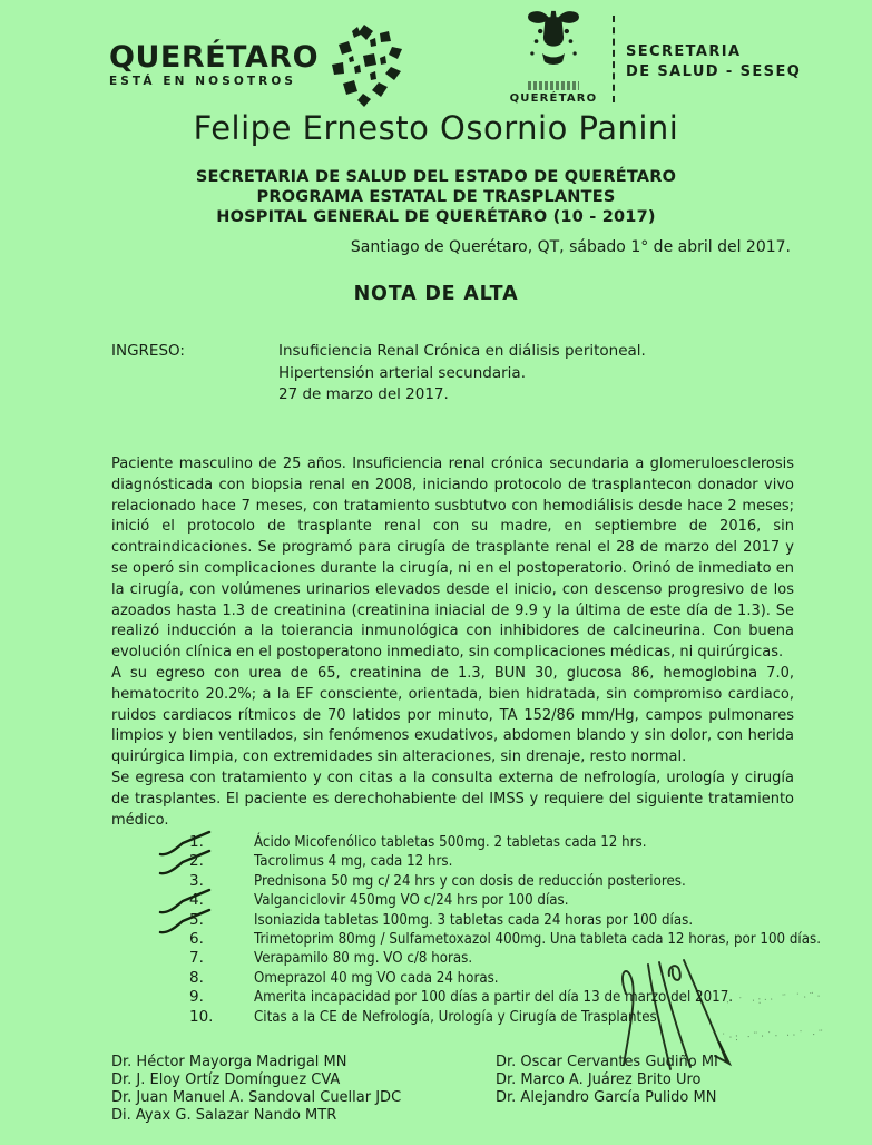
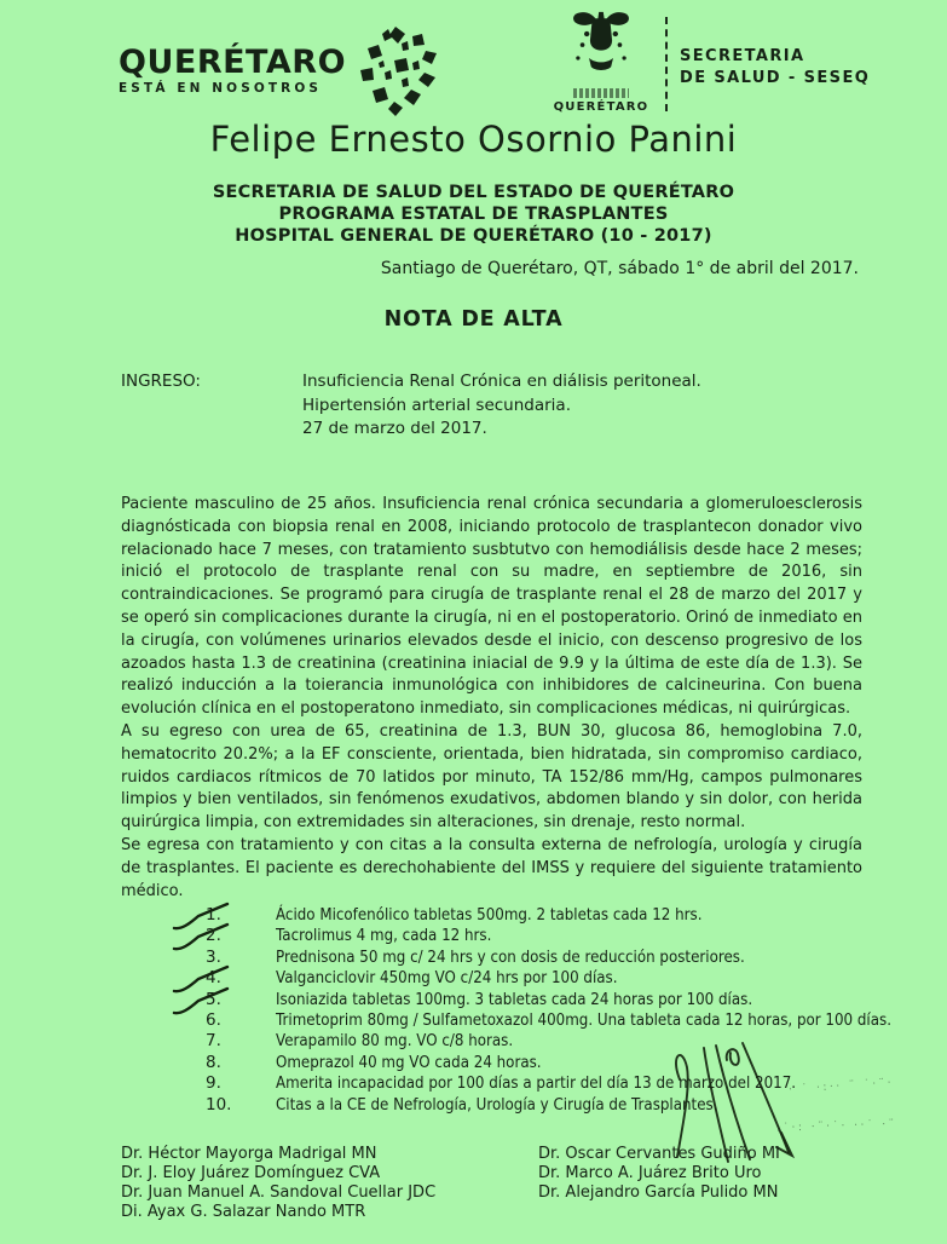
  QUERÉTARO
  ESTÁ EN NOSOTROS
  QUERÉTARO
  SECRETARIA
  DE SALUD - SESEQ
  Felipe Ernesto Osornio Panini
  SECRETARIA DE SALUD DEL ESTADO DE QUERÉTARO
  PROGRAMA ESTATAL DE TRASPLANTES
  HOSPITAL GENERAL DE QUERÉTARO (10 - 2017)
  Santiago de Querétaro, QT, sábado 1° de abril del 2017.
  NOTA DE ALTA
  INGRESO:
  Insuficiencia Renal Crónica en diálisis peritoneal.
  Hipertensión arterial secundaria.
  27 de marzo del 2017.
  Paciente masculino de 25 años. Insuficiencia renal crónica secundaria a glomeruloesclerosis diagnósticada con biopsia renal en 2008, iniciando protocolo de trasplantecon donador vivo relacionado hace 7 meses, con tratamiento susbtutvo con hemodiálisis desde hace 2 meses; inició el protocolo de trasplante renal con su madre, en septiembre de 2016, sin contraindicaciones. Se programó para cirugía de trasplante renal el 28 de marzo del 2017 y se operó sin complicaciones durante la cirugía, ni en el postoperatorio. Orinó de inmediato en la cirugía, con volúmenes urinarios elevados desde el inicio, con descenso progresivo de los azoados hasta 1.3 de creatinina (creatinina iniacial de 9.9 y la última de este día de 1.3). Se realizó inducción a la toierancia inmunológica con inhibidores de calcineurina. Con buena evolución clínica en el postoperatono inmediato, sin complicaciones médicas, ni quirúrgicas.
  A su egreso con urea de 65, creatinina de 1.3, BUN 30, glucosa 86, hemoglobina 7.0, hematocrito 20.2%; a la EF consciente, orientada, bien hidratada, sin compromiso cardiaco, ruidos cardiacos rítmicos de 70 latidos por minuto, TA 152/86 mm/Hg, campos pulmonares limpios y bien ventilados, sin fenómenos exudativos, abdomen blando y sin dolor, con herida quirúrgica limpia, con extremidades sin alteraciones, sin drenaje, resto normal.
  Se egresa con tratamiento y con citas a la consulta externa de nefrología, urología y cirugía de trasplantes. El paciente es derechohabiente del IMSS y requiere del siguiente tratamiento médico.
  1.
  Ácido Micofenólico tabletas 500mg. 2 tabletas cada 12 hrs.
  2.
  Tacrolimus 4 mg, cada 12 hrs.
  3.
  Prednisona 50 mg c/ 24 hrs y con dosis de reducción posteriores.
  4.
  Valganciclovir 450mg VO c/24 hrs por 100 días.
  5.
  Isoniazida tabletas 100mg. 3 tabletas cada 24 horas por 100 días.
  6.
  Trimetoprim 80mg / Sulfametoxazol 400mg. Una tableta cada 12 horas, por 100 días.
  7.
  Verapamilo 80 mg. VO c/8 horas.
  8.
  Omeprazol 40 mg VO cada 24 horas.
  9.
  Amerita incapacidad por 100 días a partir del día 13 de maro del017.
  10.
  Citas a la CE de Nefrología, Urología y Cirugía de Trasplates
  Dr. Héctor Mayorga Madrigal MN
- Dr. J. Eloy Ortíz Domínguez CVA
+ Dr. J. Eloy Juárez Domínguez CVA
  Dr. Juan Manuel A. Sandoval Cuellar JDC
  Di. Ayax G. Salazar Nando MTR
  Dr. Oscar Cervantes Gudiño MI
  Dr. Marco A. Juárez Brito Uro
  Dr. Alejandro García Pulido MN
